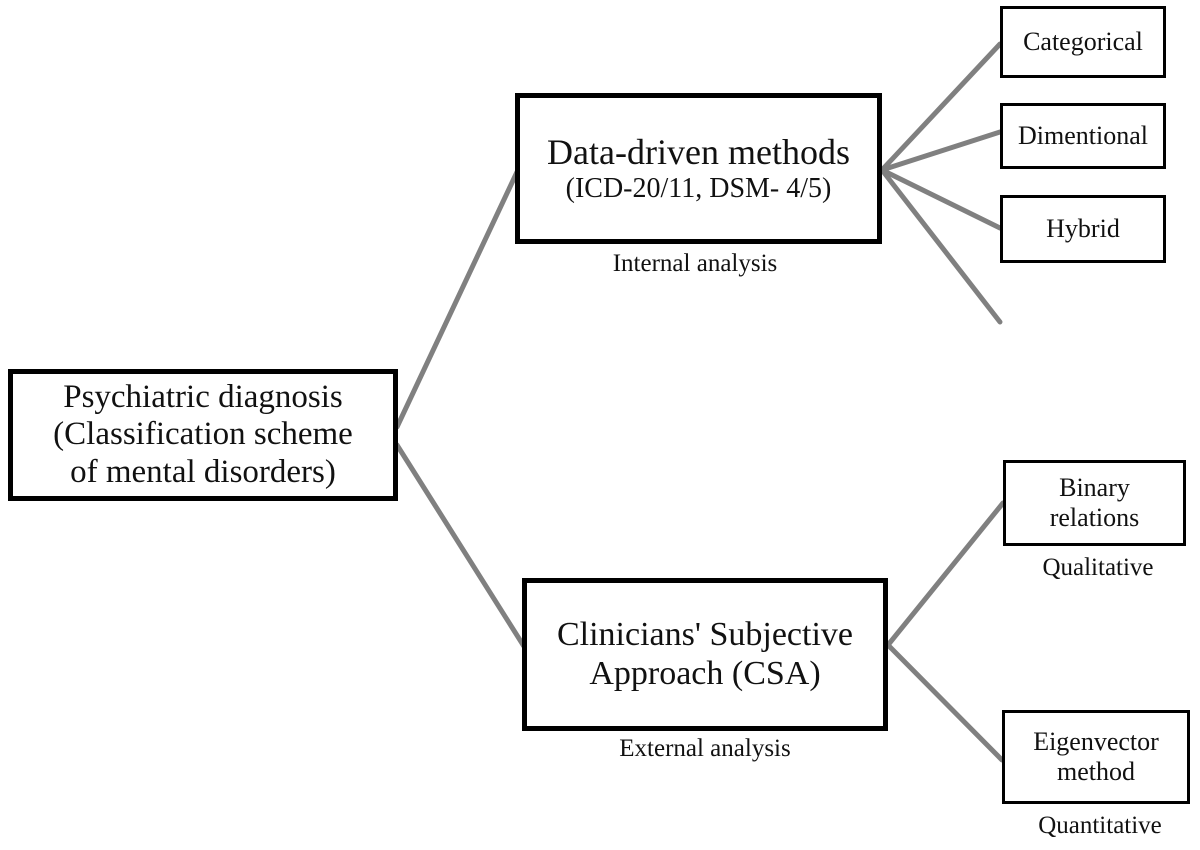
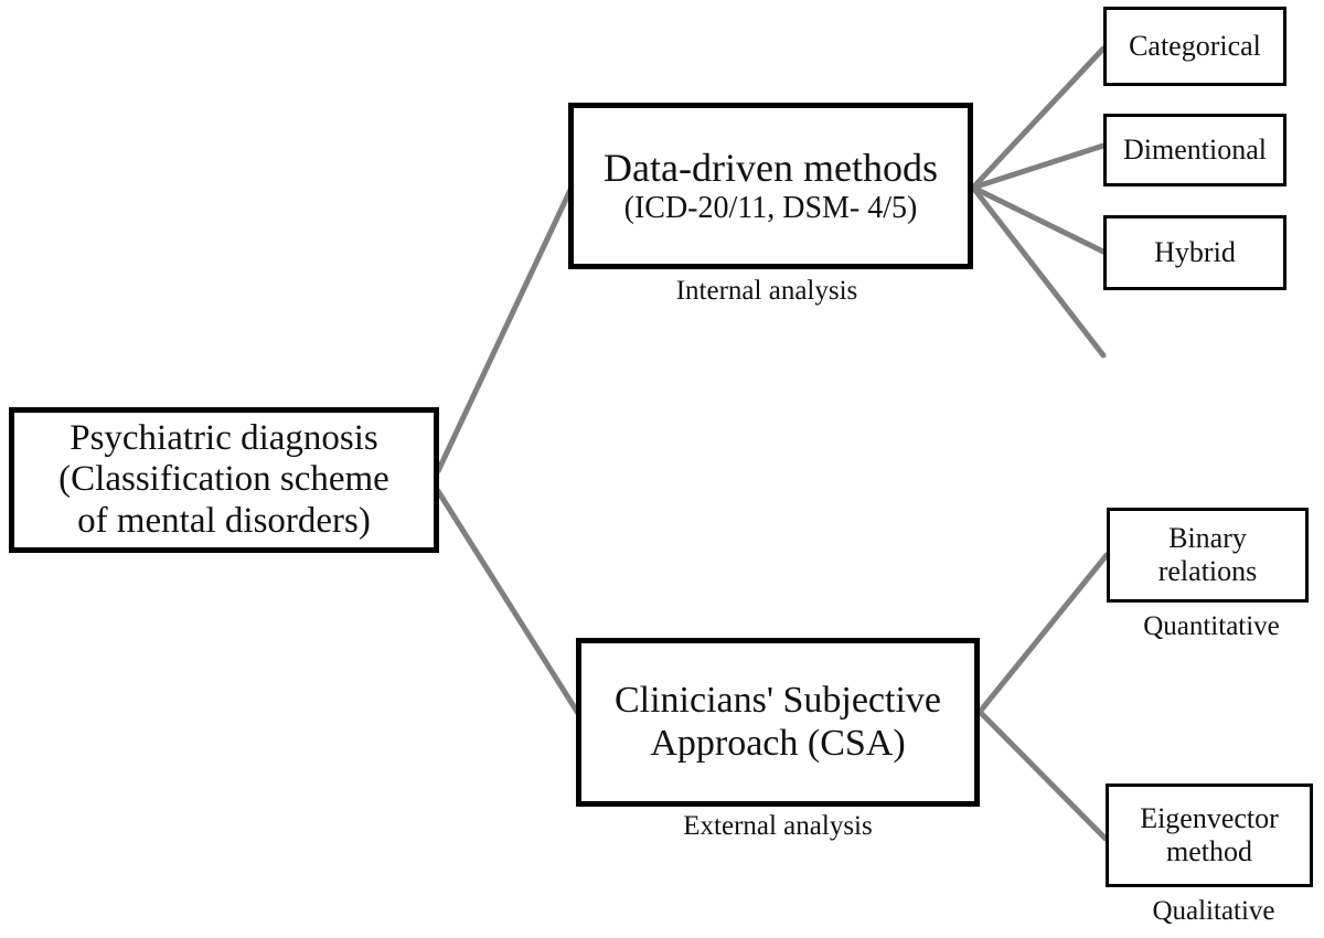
  Psychiatric diagnosis
  (Classification scheme
  of mental disorders)
  Data-driven methods
  (ICD-20/11, DSM- 4/5)
  Internal analysis
  Categorical
  Dimentional
  Hybrid
  Clinicians' Subjective
  Approach (CSA)
  External analysis
  Binary
  relations
- Qualitative
+ Quantitative
  Eigenvector
  method
- Quantitative
+ Qualitative
